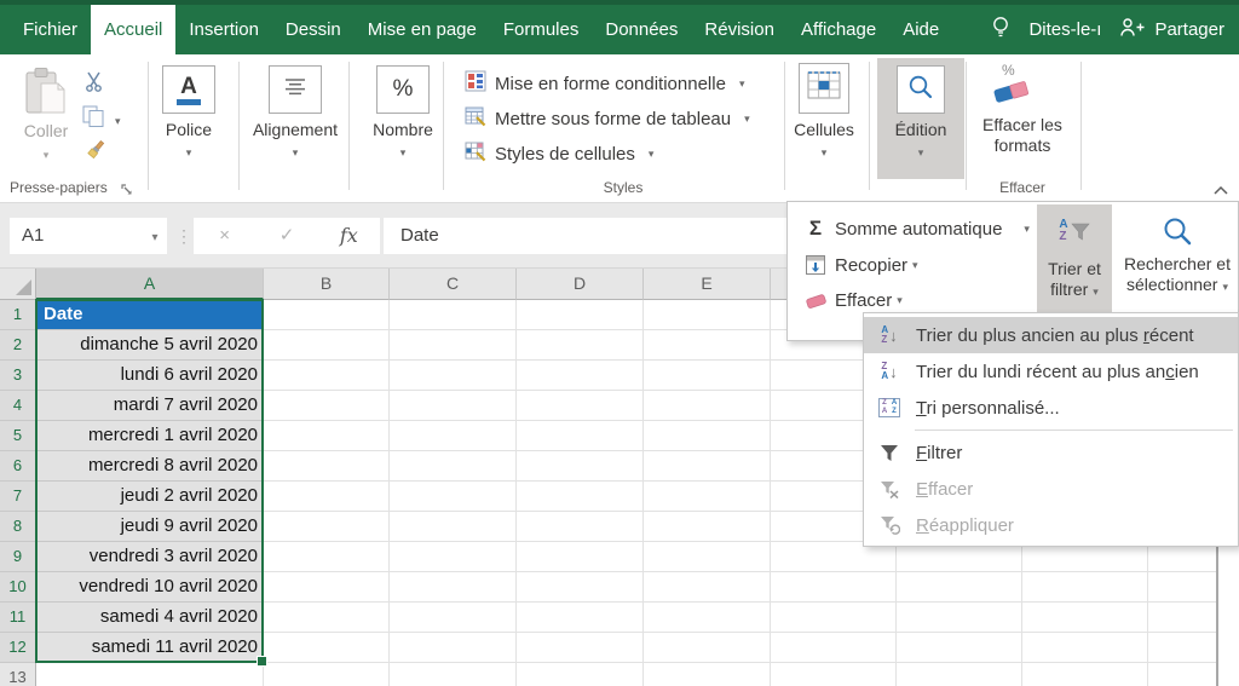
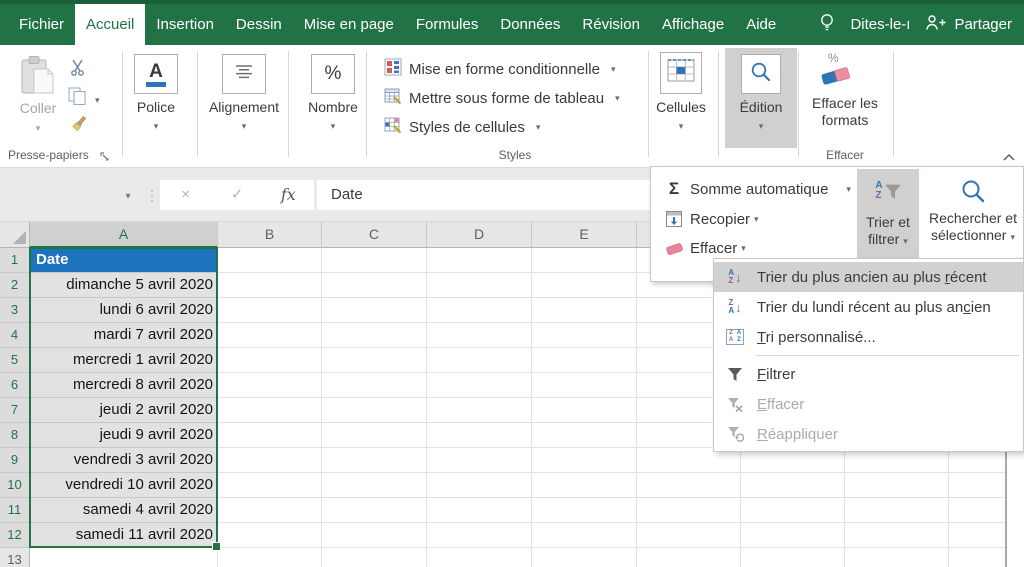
  Fichier
  Accueil
  Insertion
  Dessin
  Mise en page
  Formules
  Données
  Révision
  Affichage
  Aide
  Dites-le-ı
  Partager
  Coller
  Presse-papiers
  A
  Police
  Alignement
  %
  Nombre
  Mise en forme conditionnelle
  Mettre sous forme de tableau
  Styles de cellules
  Styles
  Cellules
  Édition
  %
  Effacer les
  formats
  Effacer
- A1
  ⋮
  ×
  ✓
  fx
  Date
  A
  B
  C
  D
  E
  1
  2
  3
  4
  5
  6
  7
  8
  9
  10
  11
  12
  13
  Date
  dimanche 5 avril 2020
  lundi 6 avril 2020
  mardi 7 avril 2020
  mercredi 1 avril 2020
  mercredi 8 avril 2020
  jeudi 2 avril 2020
  jeudi 9 avril 2020
  vendredi 3 avril 2020
  vendredi 10 avril 2020
  samedi 4 avril 2020
  samedi 11 avril 2020
  Σ
  Somme automatique
  Recopier
  Effacer
  A
  Z
  Trier et
  filtrer
  Rechercher et
  sélectionner
  A
  Z
  ↓
  Trier du plus ancien au plus récent
  Z
  A
  ↓
  Trier du lundi récent au plus ancien
  Tri personnalisé...
  Filtrer
  Effacer
  Réappliquer
